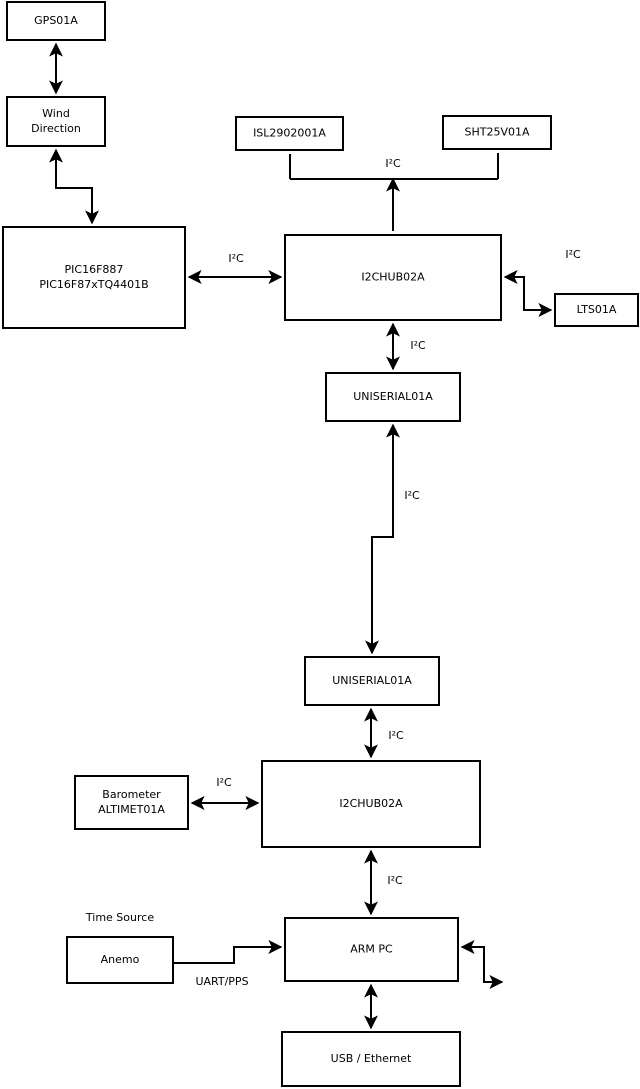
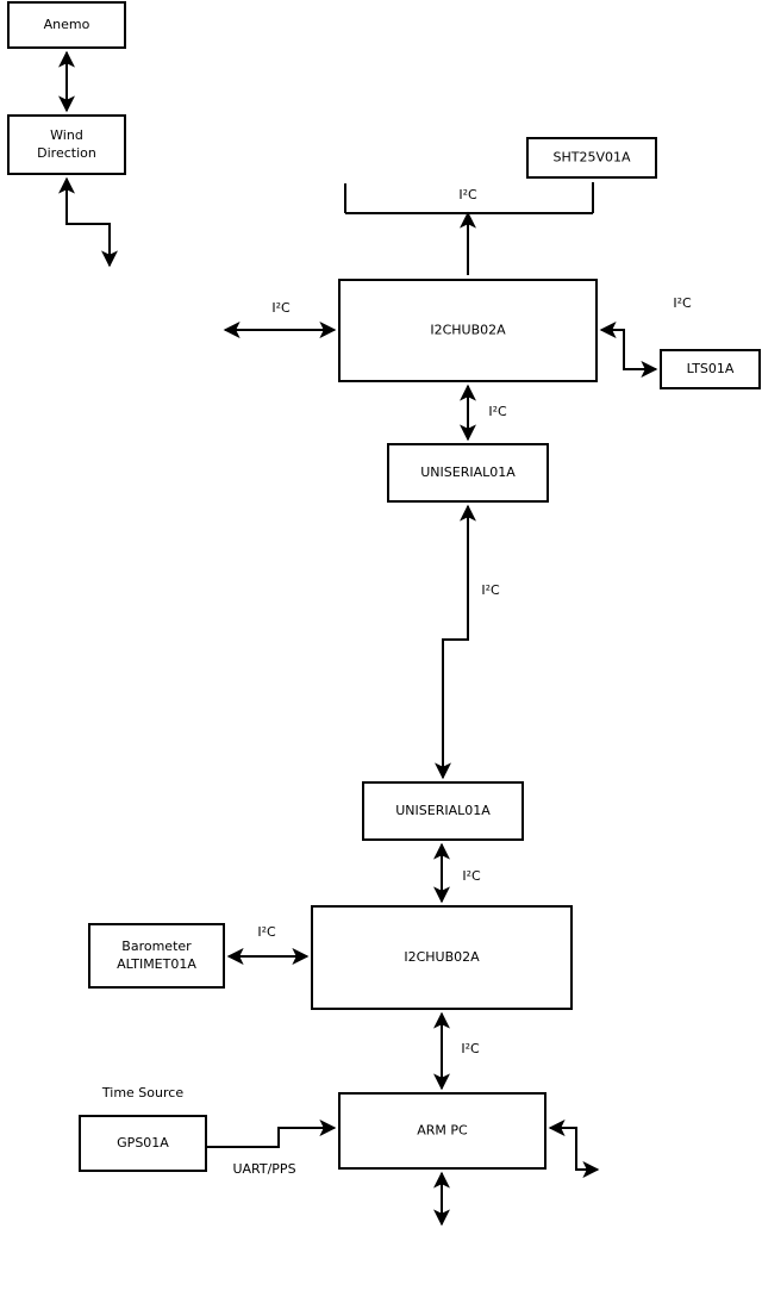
  I²C
  I²C
  I²C
  I²C
  I²C
  I²C
  I²C
  I²C
  UART/PPS
- GPS01A
+ Anemo
  Wind
  Direction
- PIC16F887
- PIC16F87xTQ4401B
- ISL2902001A
  SHT25V01A
  I2CHUB02A
  LTS01A
  UNISERIAL01A
  UNISERIAL01A
  Barometer
  ALTIMET01A
  I2CHUB02A
- Anemo
+ GPS01A
  ARM PC
- USB / Ethernet
  Time Source
